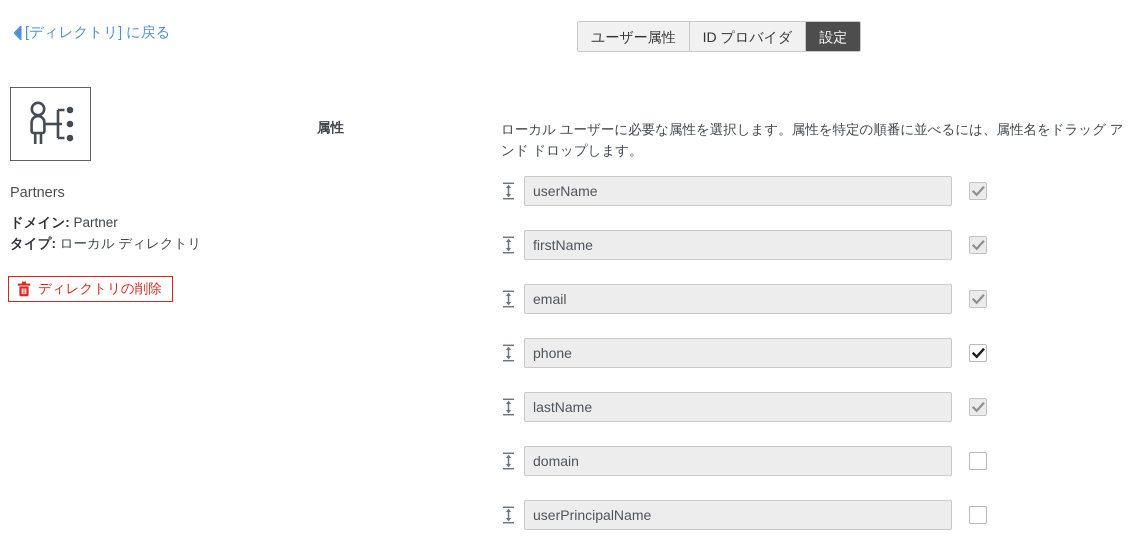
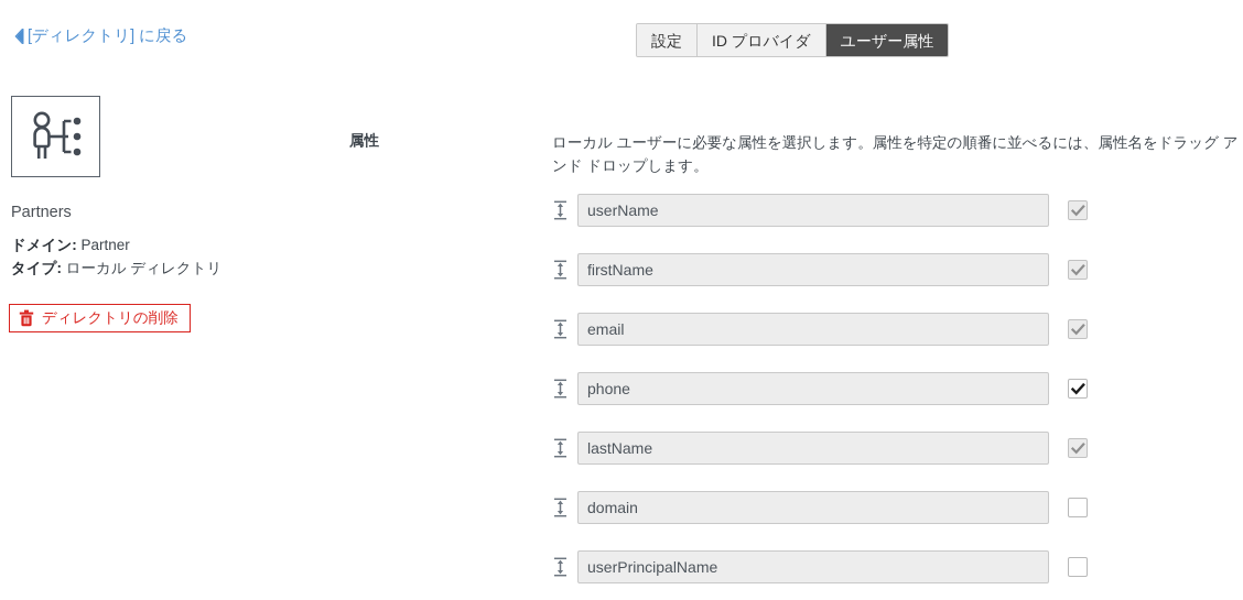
  [ディレクトリ] に戻る
- ユーザー属性
+ 設定
  ID プロバイダ
- 設定
+ ユーザー属性
  Partners
  ドメイン: Partner
  タイプ: ローカル ディレクトリ
  ディレクトリの削除
  属性
  ローカル ユーザーに必要な属性を選択します。属性を特定の順番に並べるには、属性名をドラッグ アンド ドロップします。
  userName
  firstName
  email
  phone
  lastName
  domain
  userPrincipalName
